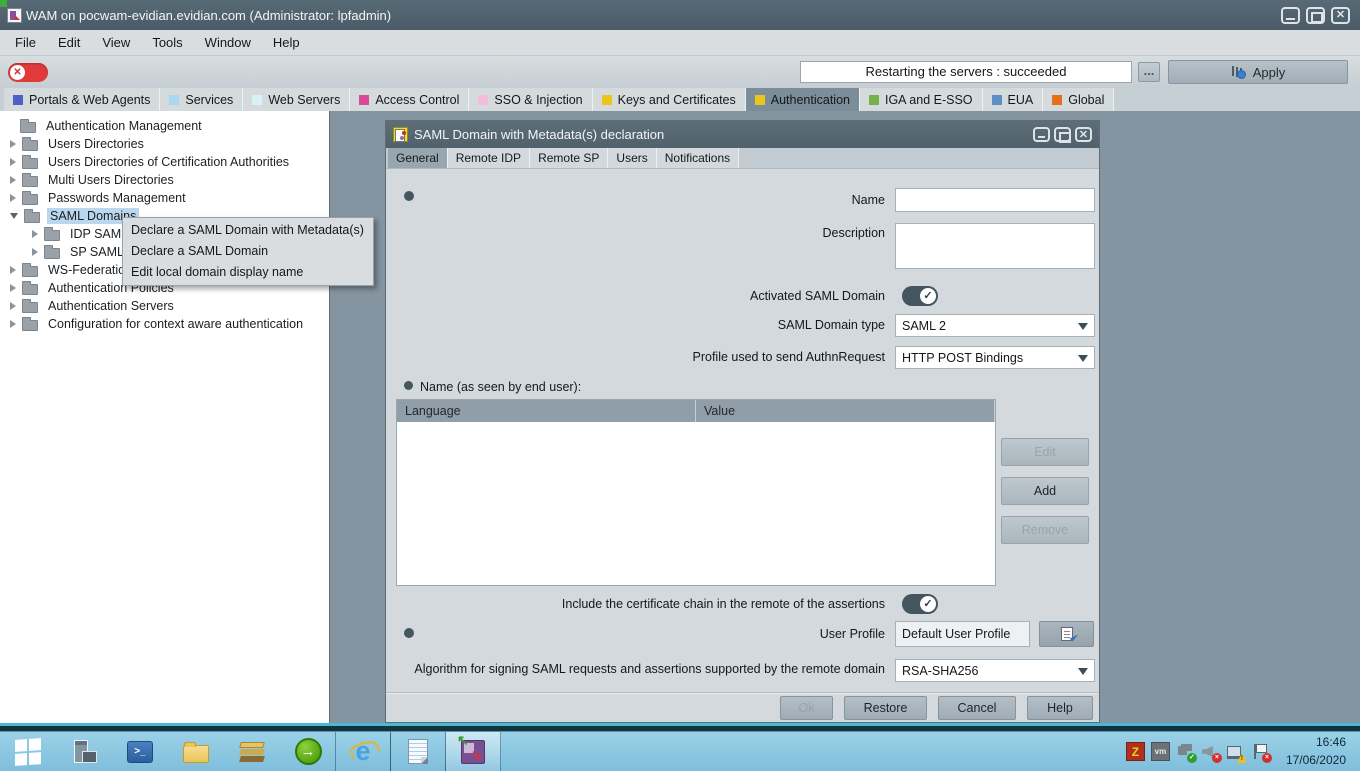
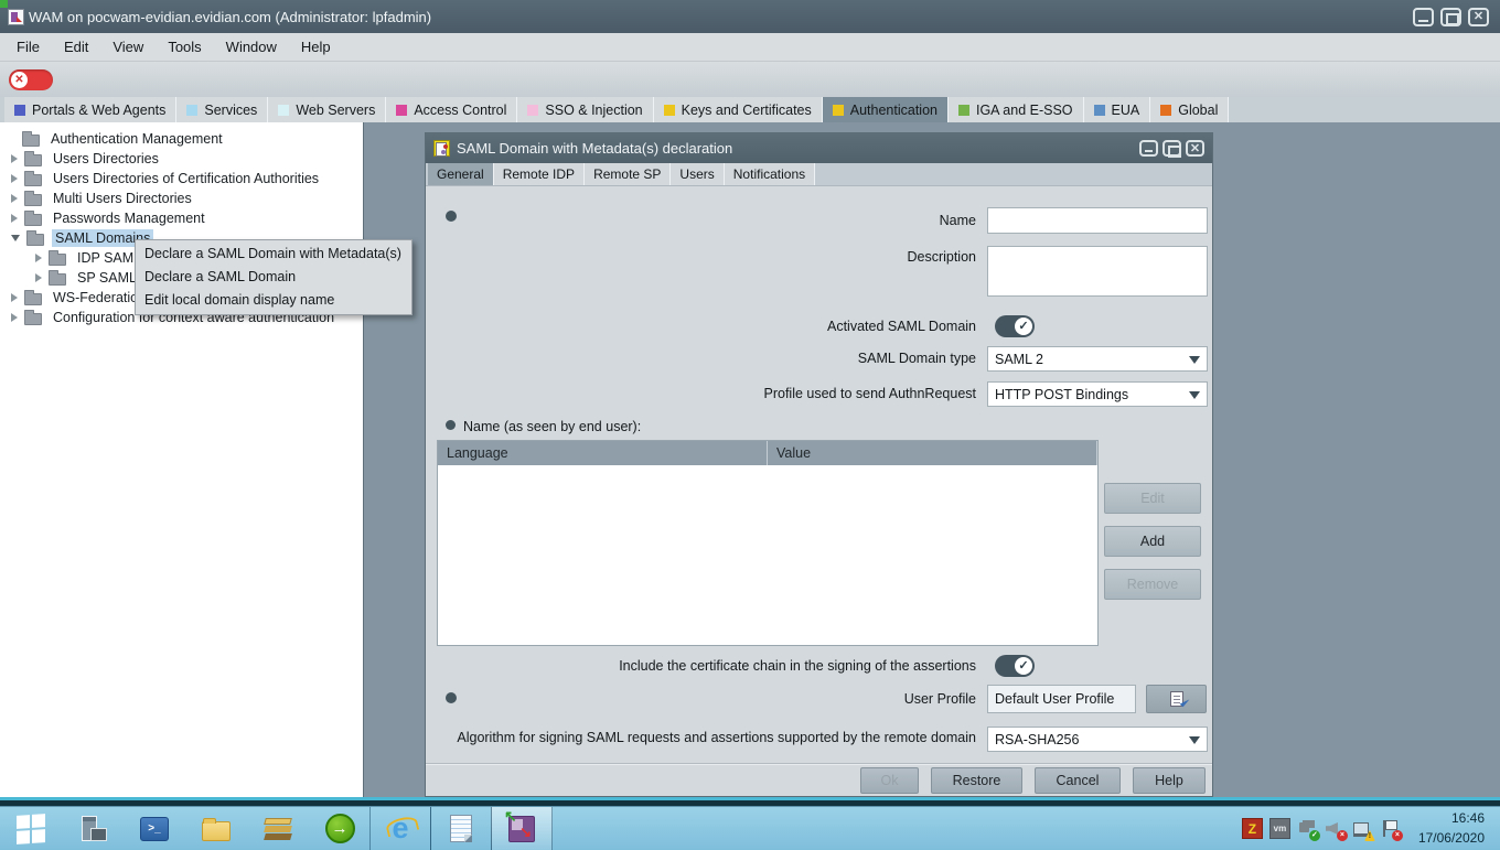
  WAM on pocwam-evidian.evidian.com (Administrator: lpfadmin)
  File
  Edit
  View
  Tools
  Window
  Help
  ✕
- Restarting the servers : succeeded
- ...
- Apply
  Portals & Web Agents
  Services
  Web Servers
  Access Control
  SSO & Injection
  Keys and Certificates
  Authentication
  IGA and E-SSO
  EUA
  Global
  Authentication Management
  Users Directories
  Users Directories of Certification Authorities
  Multi Users Directories
  Passwords Management
  SAML Domains
  IDP SAM
  SP SAML
  WS-Federati
- Authentication Policies
- Authentication Servers
  Configuration for context aware authentication
  SAML Domain with Metadata(s) declaration
  General
  Remote IDP
  Remote SP
  Users
  Notifications
  Name
  Description
  Activated SAML Domain
  ✓
  SAML Domain type
  SAML 2
  Profile used to send AuthnRequest
  HTTP POST Bindings
  Name (as seen by end user):
  Language
  Value
  Edit
  Add
  Remove
- Include the certificate chain in the remote of the assertions
+ Include the certificate chain in the signing of the assertions
  ✓
  User Profile
  Default User Profile
  Algorithm for signing SAML requests and assertions supported by the remote domain
  RSA-SHA256
  Ok
  Restore
  Cancel
  Help
  Declare a SAML Domain with Metadata(s)
  Declare a SAML Domain
  Edit local domain display name
  >_
  →
  e
  ↘
  ↖
  Z
  vm
  16:46
  17/06/2020
